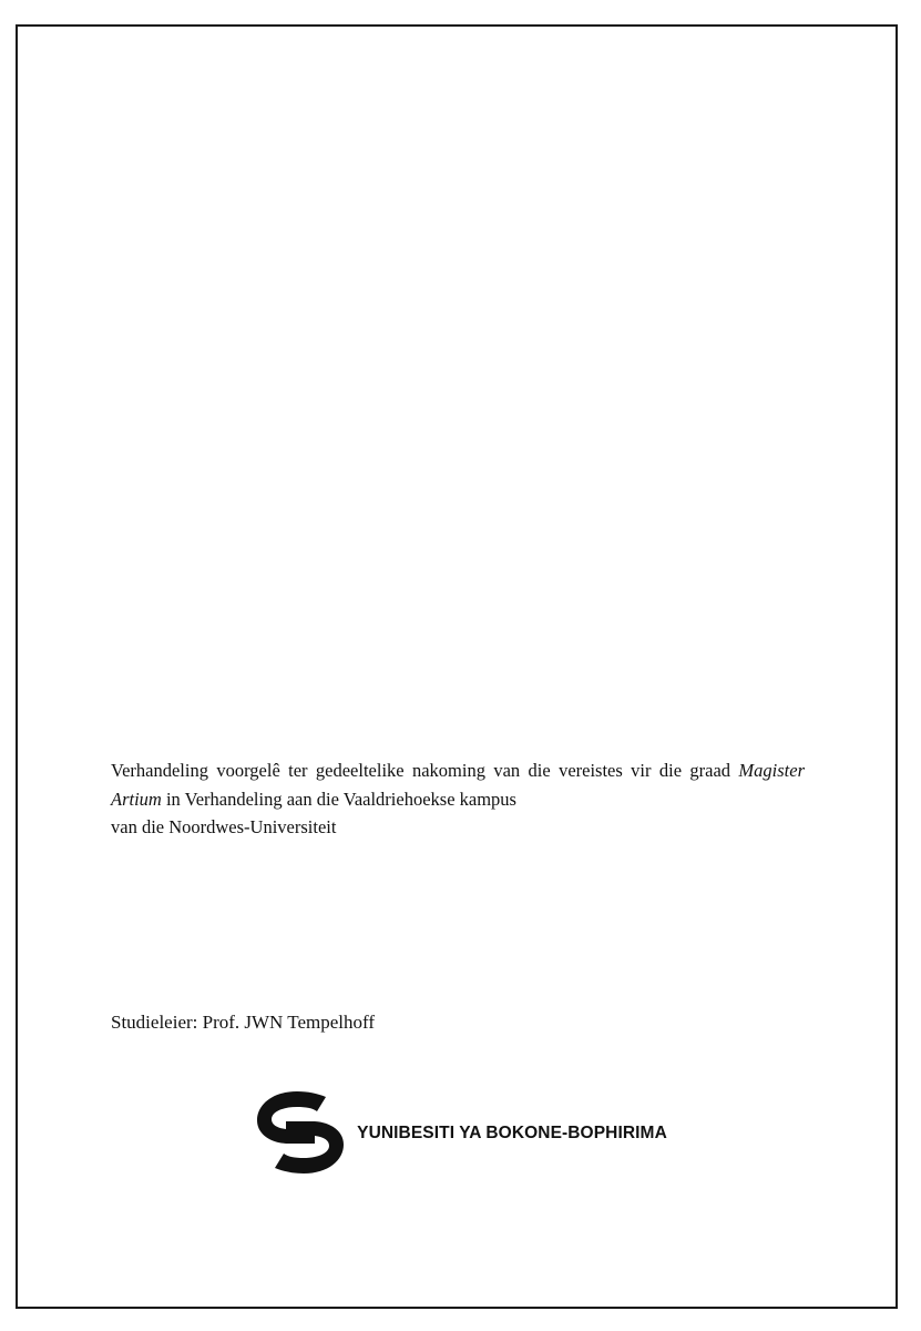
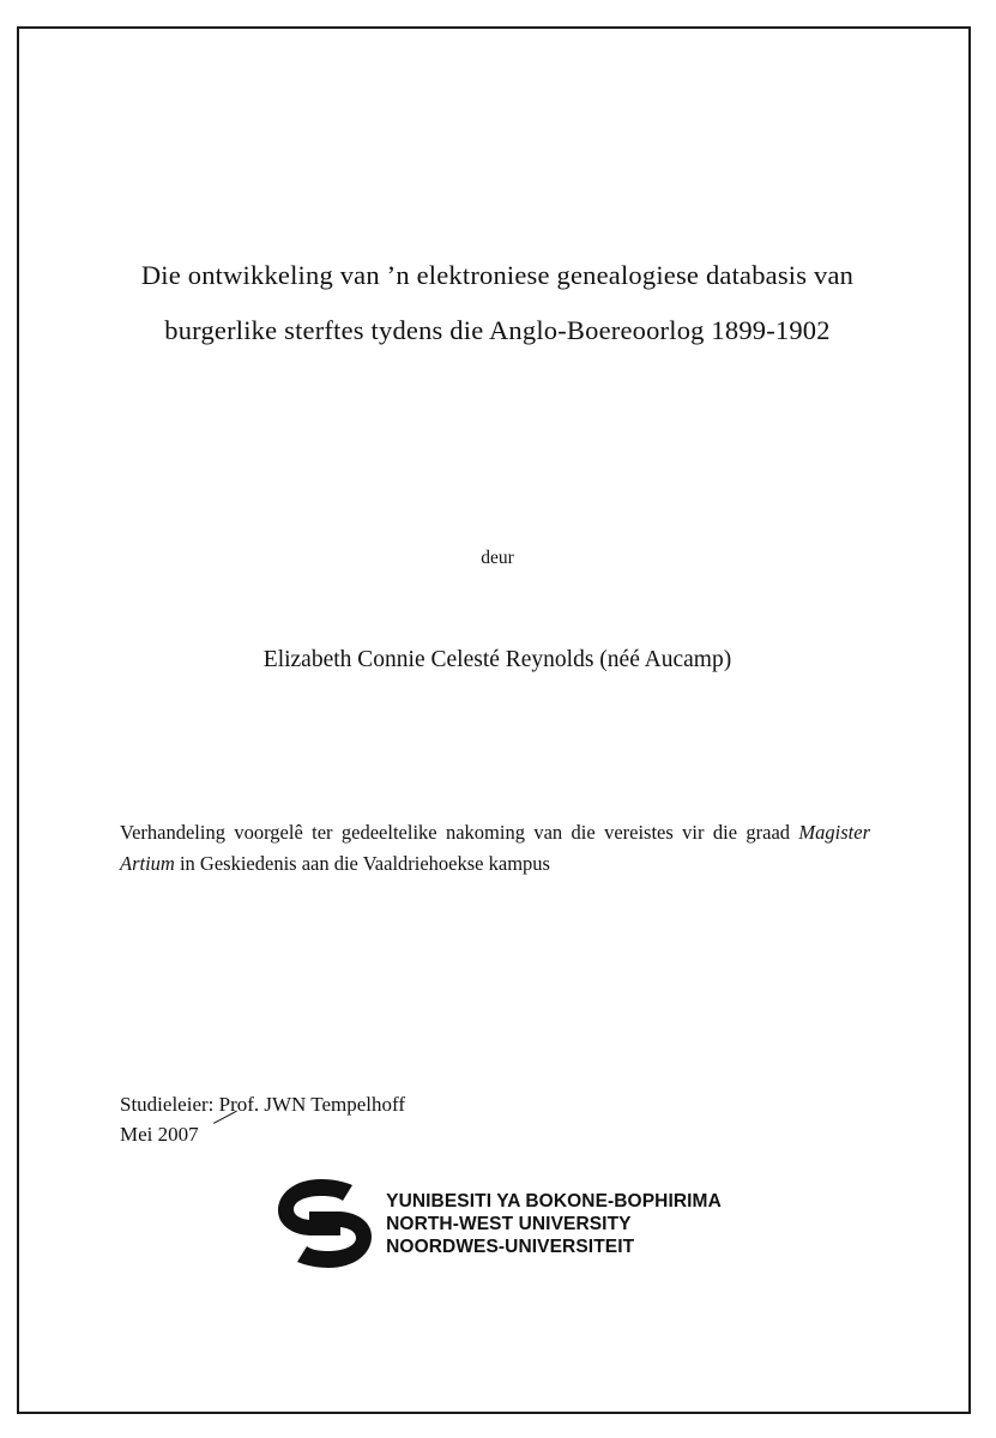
+ Die ontwikkeling van ’n elektroniese genealogiese databasis van
+ burgerlike sterftes tydens die Anglo-Boereoorlog 1899-1902
+ deur
+ Elizabeth Connie Celesté Reynolds (néé Aucamp)
- Verhandeling voorgelê ter gedeeltelike nakoming van die vereistes vir die graad Magister Artium in Verhandeling aan die Vaaldriehoekse kampus
+ Verhandeling voorgelê ter gedeeltelike nakoming van die vereistes vir die graad Magister Artium in Geskiedenis aan die Vaaldriehoekse kampus
- van die Noordwes-Universiteit
  Studieleier: Prof. JWN Tempelhoff
+ Mei 2007
  YUNIBESITI YA BOKONE-BOPHIRIMA
+ NORTH-WEST UNIVERSITY
+ NOORDWES-UNIVERSITEIT
